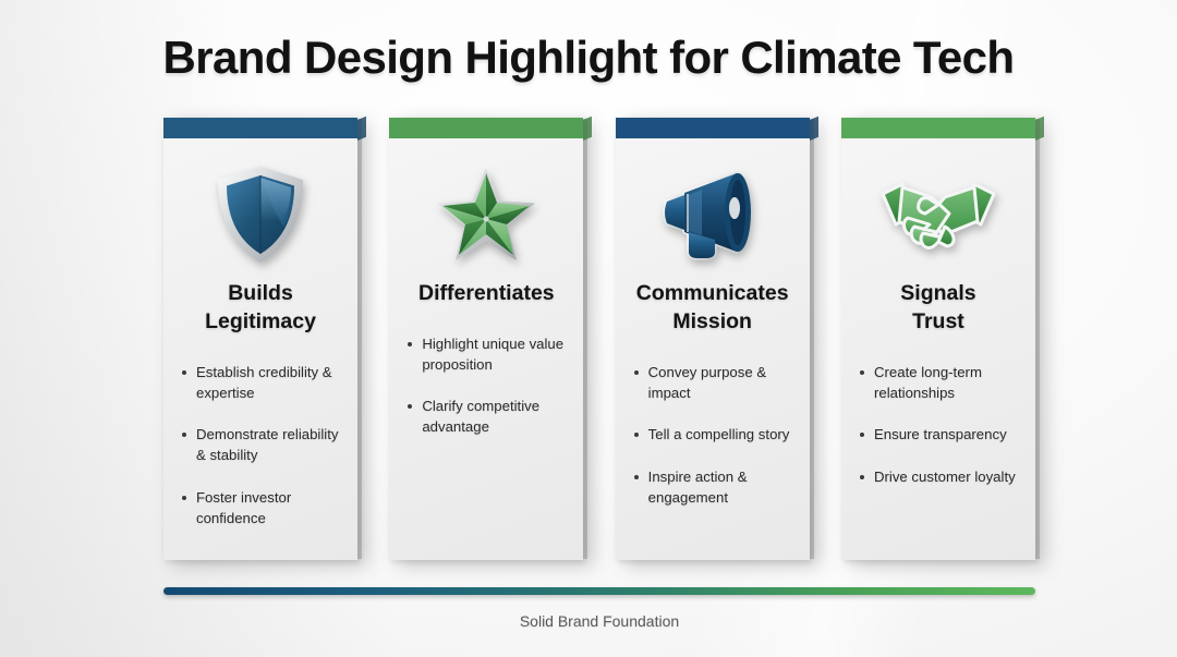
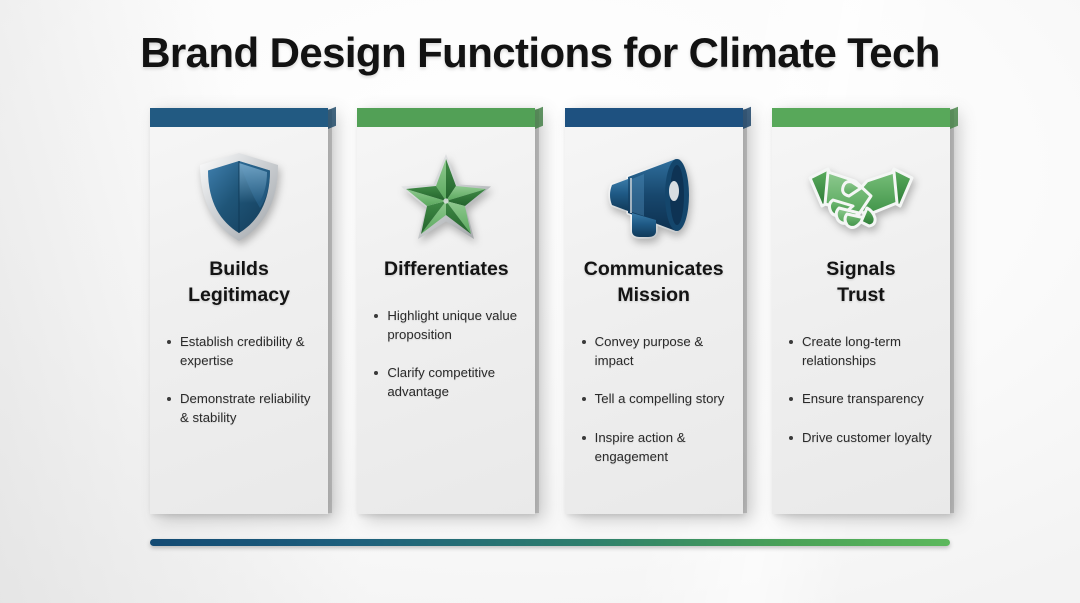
- Brand Design Highlight for Climate Tech
+ Brand Design Functions for Climate Tech
  Builds
  Legitimacy
  Establish credibility & expertise
  Demonstrate reliability & stability
- Foster investor confidence
  Differentiates
  Highlight unique value proposition
  Clarify competitive advantage
  Communicates
  Mission
  Convey purpose & impact
  Tell a compelling story
  Inspire action & engagement
  Signals
  Trust
  Create long-term relationships
  Ensure transparency
  Drive customer loyalty
- Solid Brand Foundation
